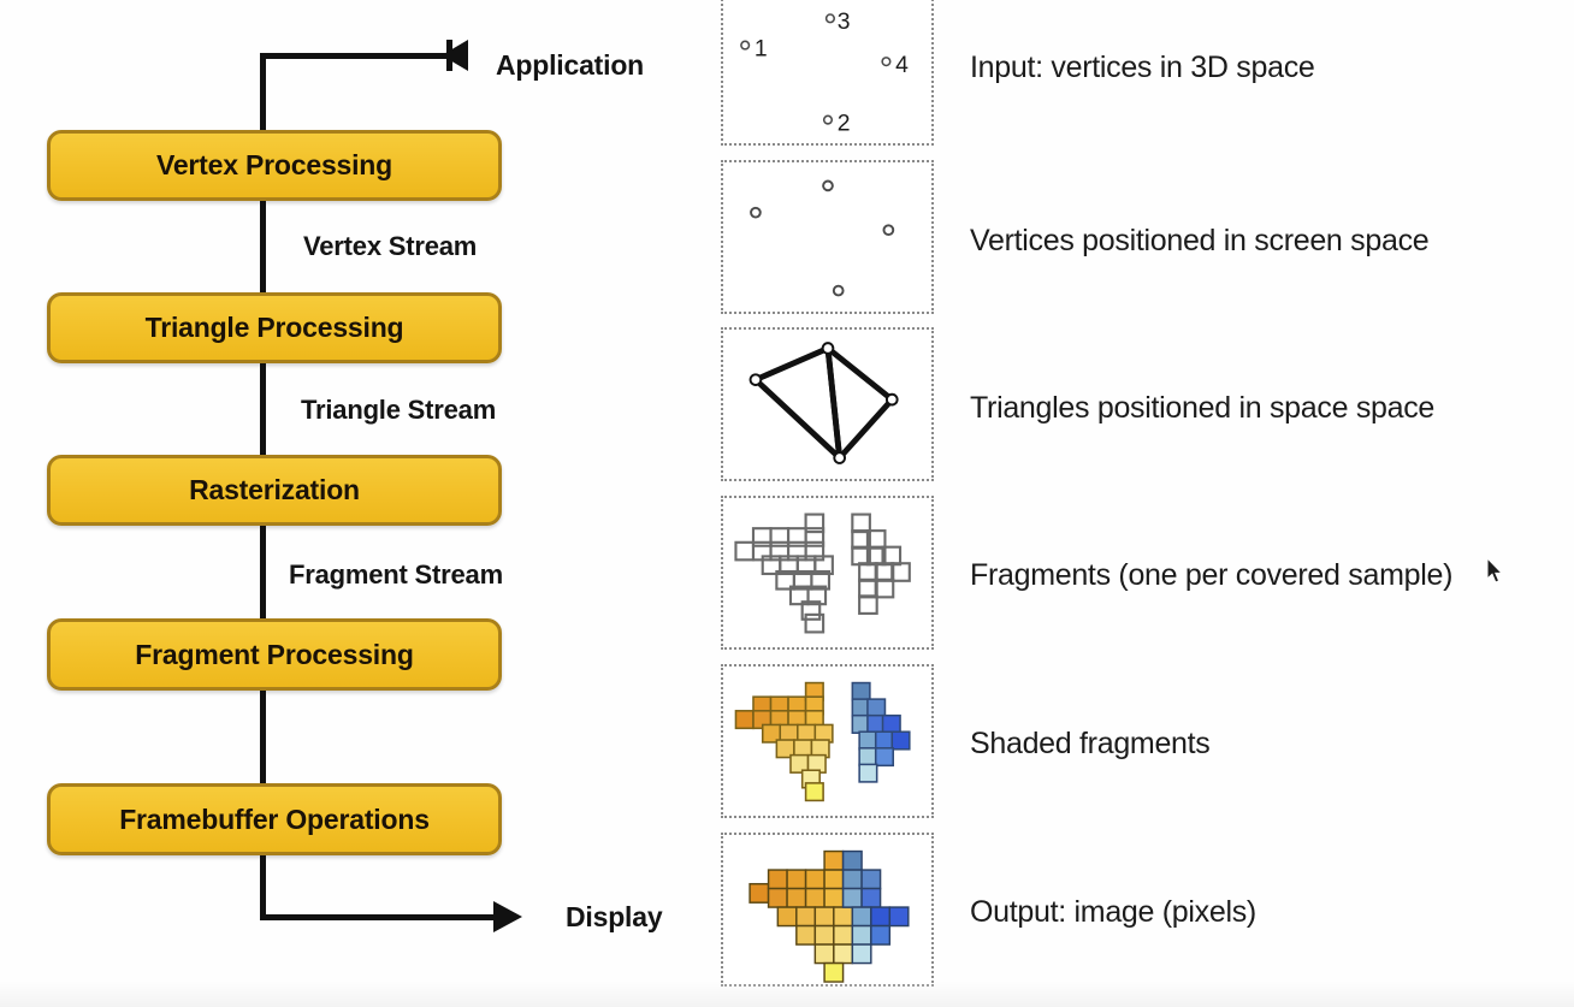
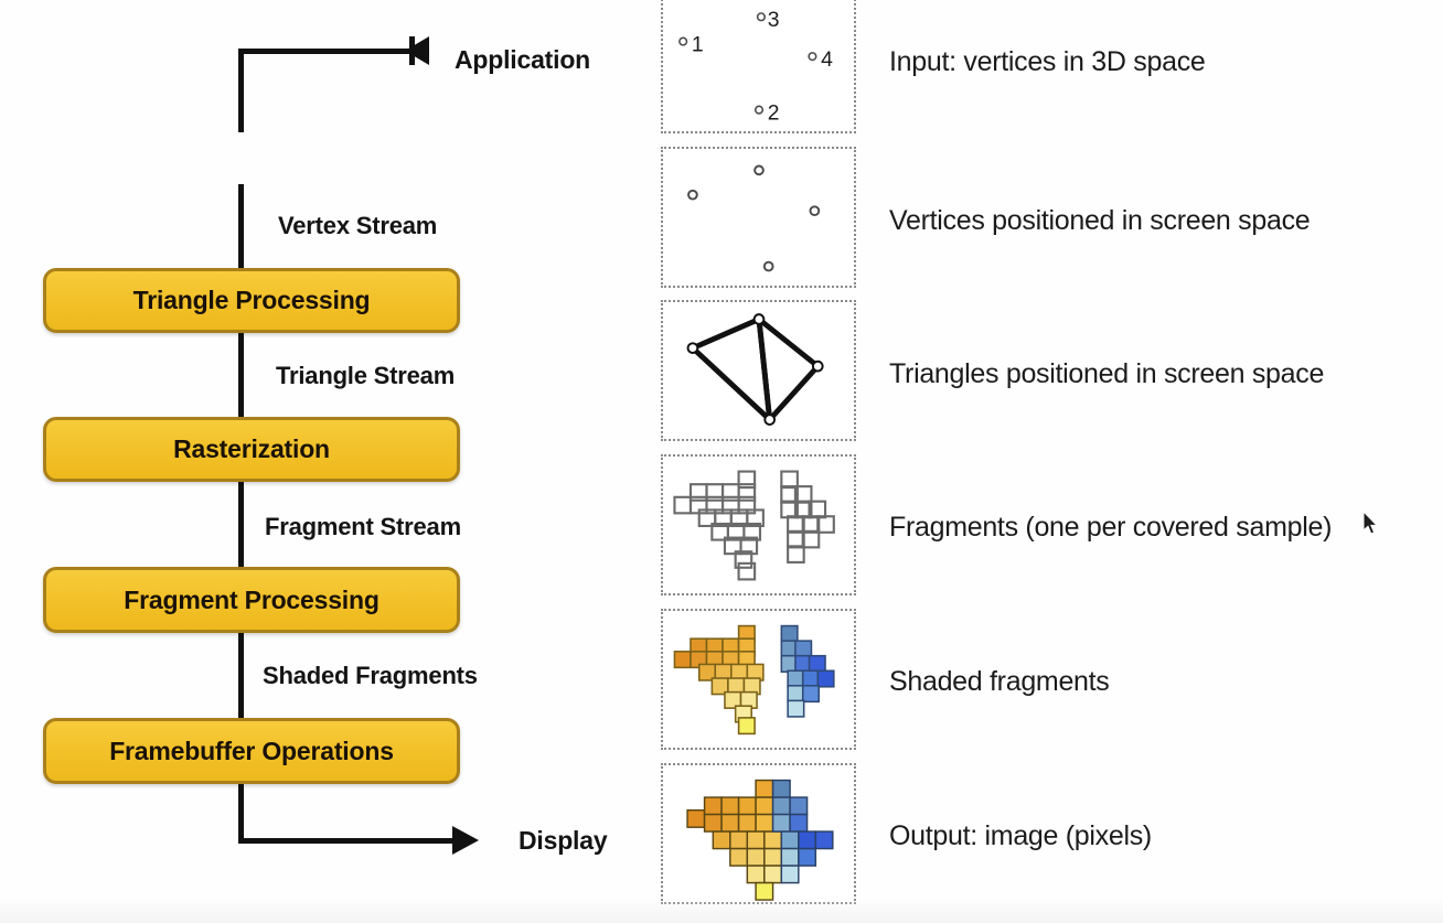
  Application
- Vertex Processing
  Vertex Stream
  Triangle Processing
  Triangle Stream
  Rasterization
  Fragment Stream
  Fragment Processing
+ Shaded Fragments
  Framebuffer Operations
  Display
  1
  3
  4
  2
  Input: vertices in 3D space
  Vertices positioned in screen space
- Triangles positioned in space space
+ Triangles positioned in screen space
  Fragments (one per covered sample)
  Shaded fragments
  Output: image (pixels)
